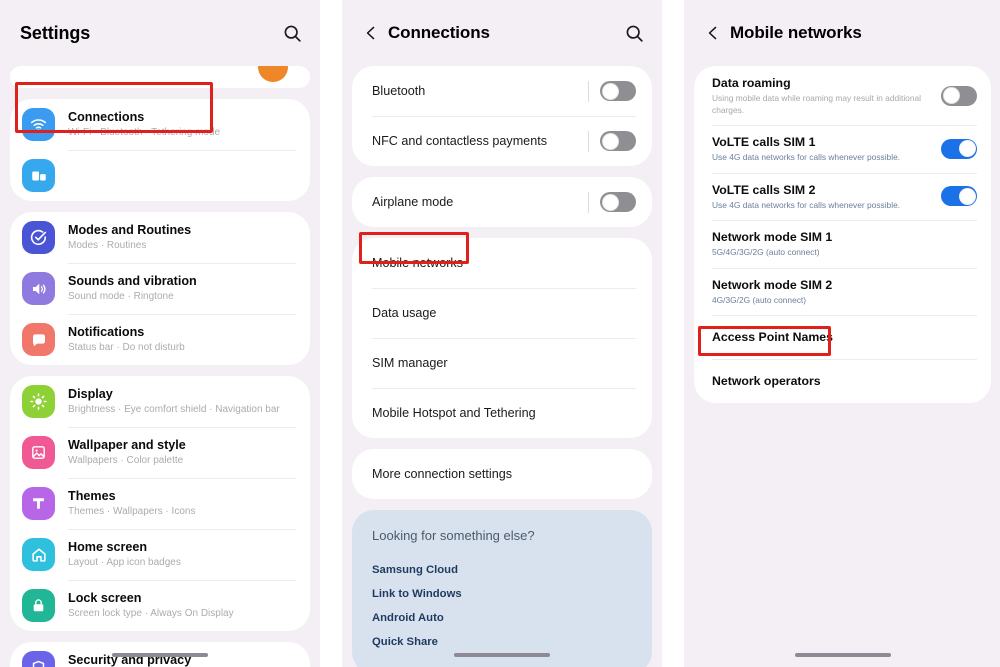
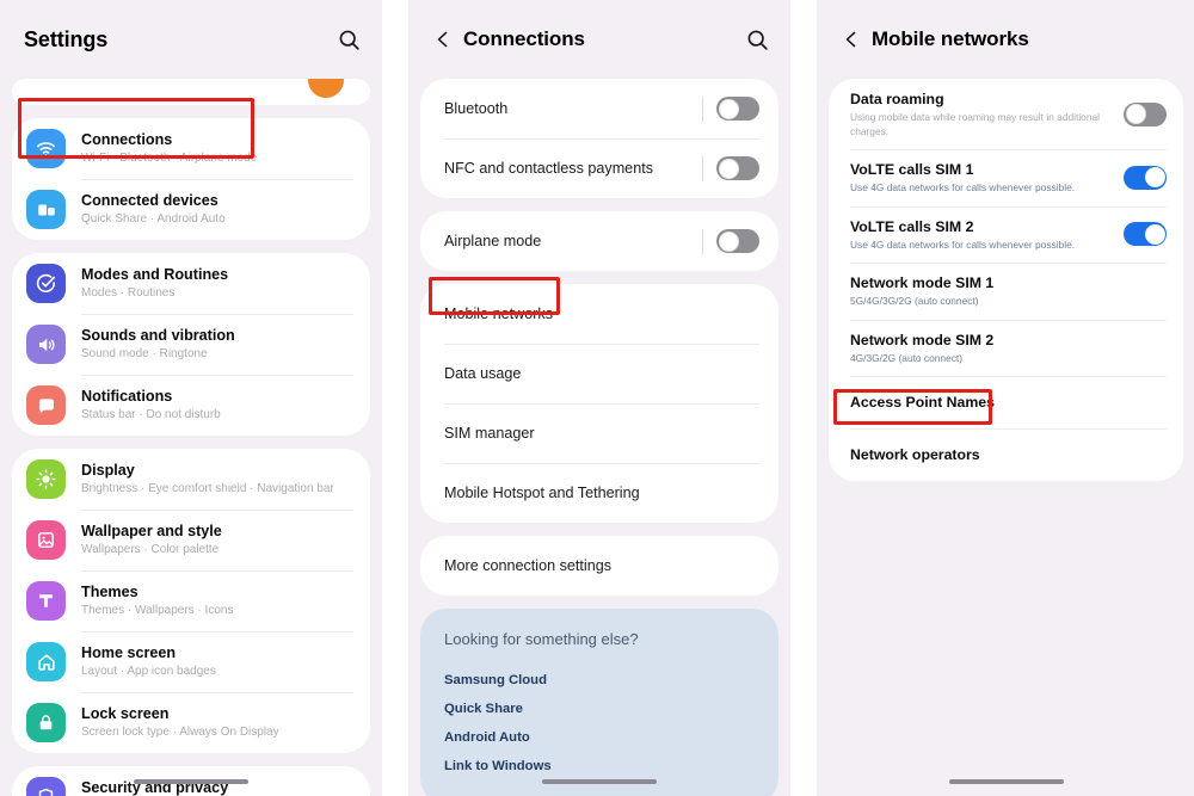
  Settings
  Connections
- Wi-Fi · Bluetooth · Tethering mode
+ Wi-Fi · Bluetooth · Airplane mode
+ Connected devices
+ Quick Share · Android Auto
  Modes and Routines
  Modes · Routines
  Sounds and vibration
  Sound mode · Ringtone
  Notifications
  Status bar · Do not disturb
  Display
  Brightness · Eye comfort shield · Navigation bar
  Wallpaper and style
  Wallpapers · Color palette
  Themes
  Themes · Wallpapers · Icons
  Home screen
  Layout · App icon badges
  Lock screen
  Screen lock type · Always On Display
  Security and privacy
  Connections
  Bluetooth
  NFC and contactless payments
  Airplane mode
  Mobile networks
  Data usage
  SIM manager
  Mobile Hotspot and Tethering
  More connection settings
  Looking for something else?
  Samsung Cloud
- Link to Windows
+ Quick Share
  Android Auto
- Quick Share
+ Link to Windows
  Mobile networks
  Data roaming
  Using mobile data while roaming may result in additional charges.
  VoLTE calls SIM 1
  Use 4G data networks for calls whenever possible.
  VoLTE calls SIM 2
  Use 4G data networks for calls whenever possible.
  Network mode SIM 1
  5G/4G/3G/2G (auto connect)
  Network mode SIM 2
  4G/3G/2G (auto connect)
  Access Point Names
  Network operators
